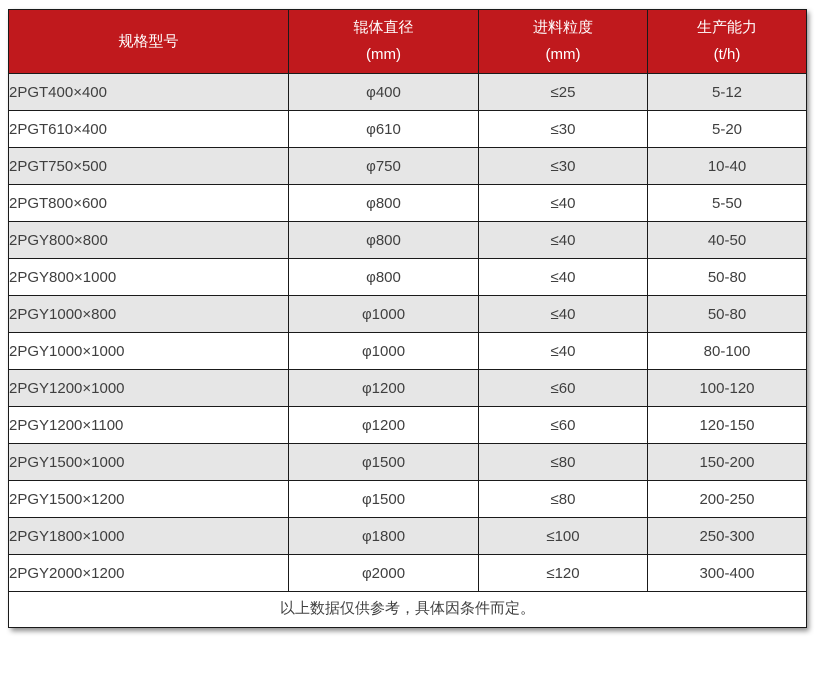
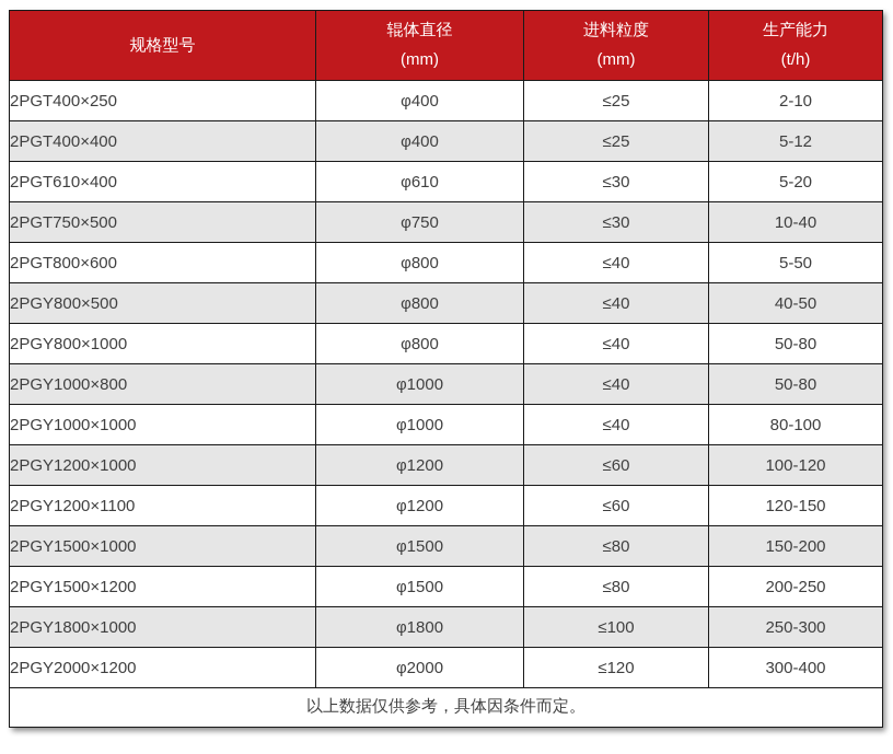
  规格型号	辊体直径 (mm)	进料粒度 (mm)	生产能力 (t/h)
+ 2PGT400×250	φ400	≤25	2-10
  2PGT400×400	φ400	≤25	5-12
  2PGT610×400	φ610	≤30	5-20
  2PGT750×500	φ750	≤30	10-40
  2PGT800×600	φ800	≤40	5-50
- 2PGY800×800	φ800	≤40	40-50
+ 2PGY800×500	φ800	≤40	40-50
  2PGY800×1000	φ800	≤40	50-80
  2PGY1000×800	φ1000	≤40	50-80
  2PGY1000×1000	φ1000	≤40	80-100
  2PGY1200×1000	φ1200	≤60	100-120
  2PGY1200×1100	φ1200	≤60	120-150
  2PGY1500×1000	φ1500	≤80	150-200
  2PGY1500×1200	φ1500	≤80	200-250
  2PGY1800×1000	φ1800	≤100	250-300
  2PGY2000×1200	φ2000	≤120	300-400
  以上数据仅供参考，具体因条件而定。
